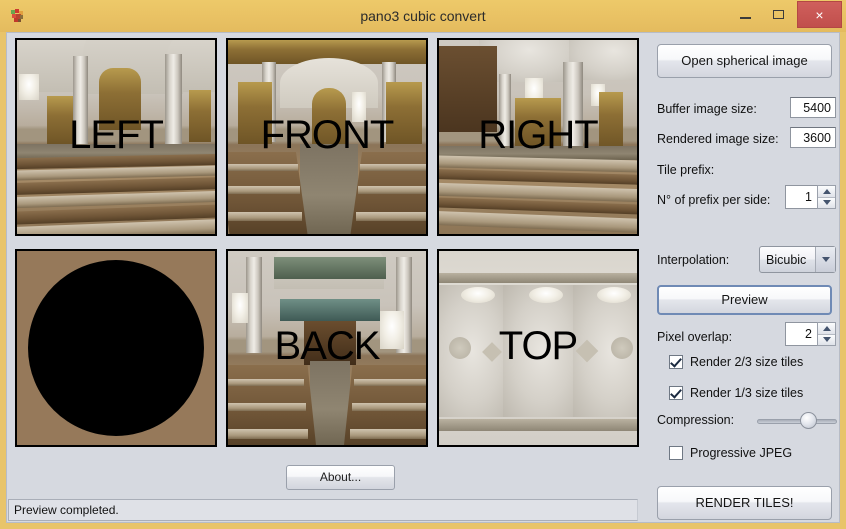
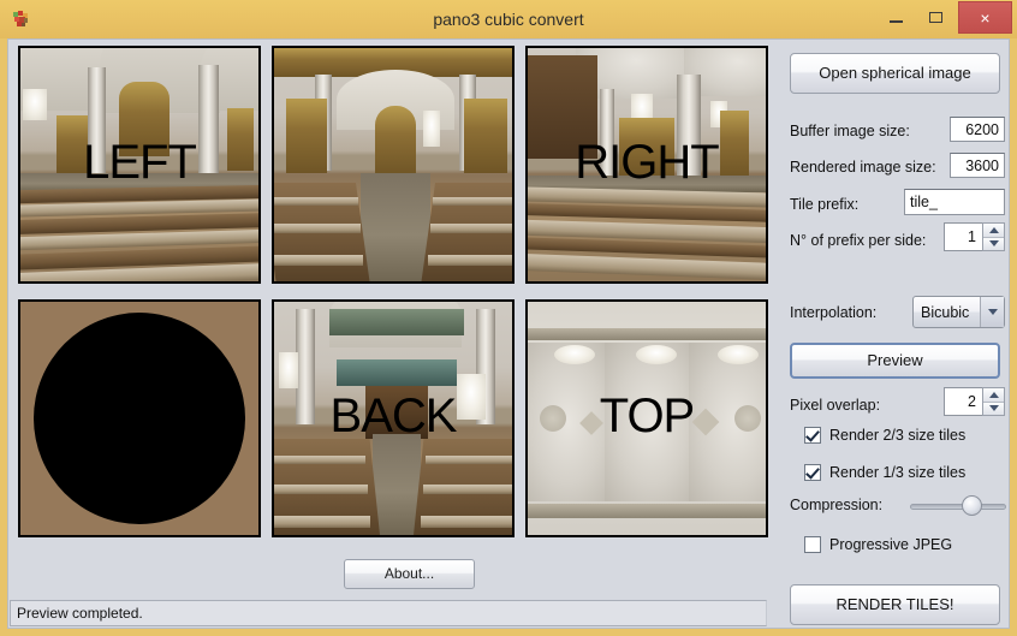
  pano3 cubic convert
  ×
  LEFT
- FRONT
  RIGHT
  BACK
  TOP
  About...
  Preview completed.
  Open spherical image
  Buffer image size:
- 5400
+ 6200
  Rendered image size:
  3600
  Tile prefix:
+ tile_
  N° of prefix per side:
  1
  Interpolation:
  Bicubic
  Preview
  Pixel overlap:
  2
  Render 2/3 size tiles
  Render 1/3 size tiles
  Compression:
  Progressive JPEG
  RENDER TILES!
